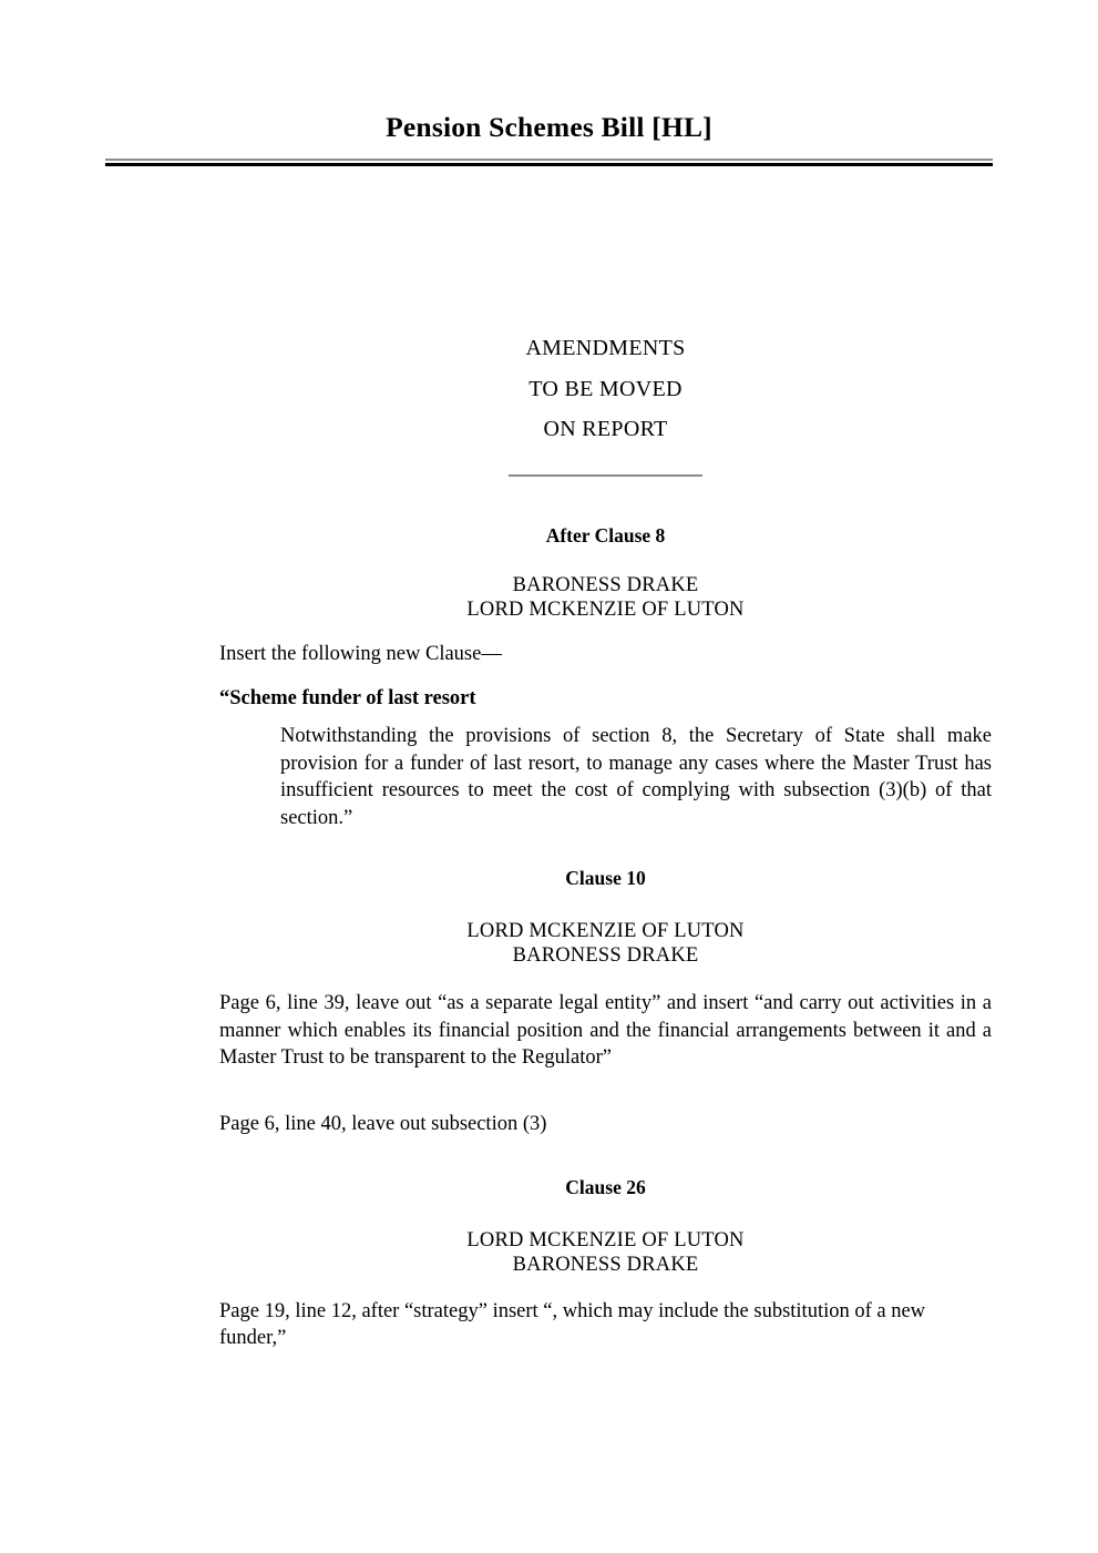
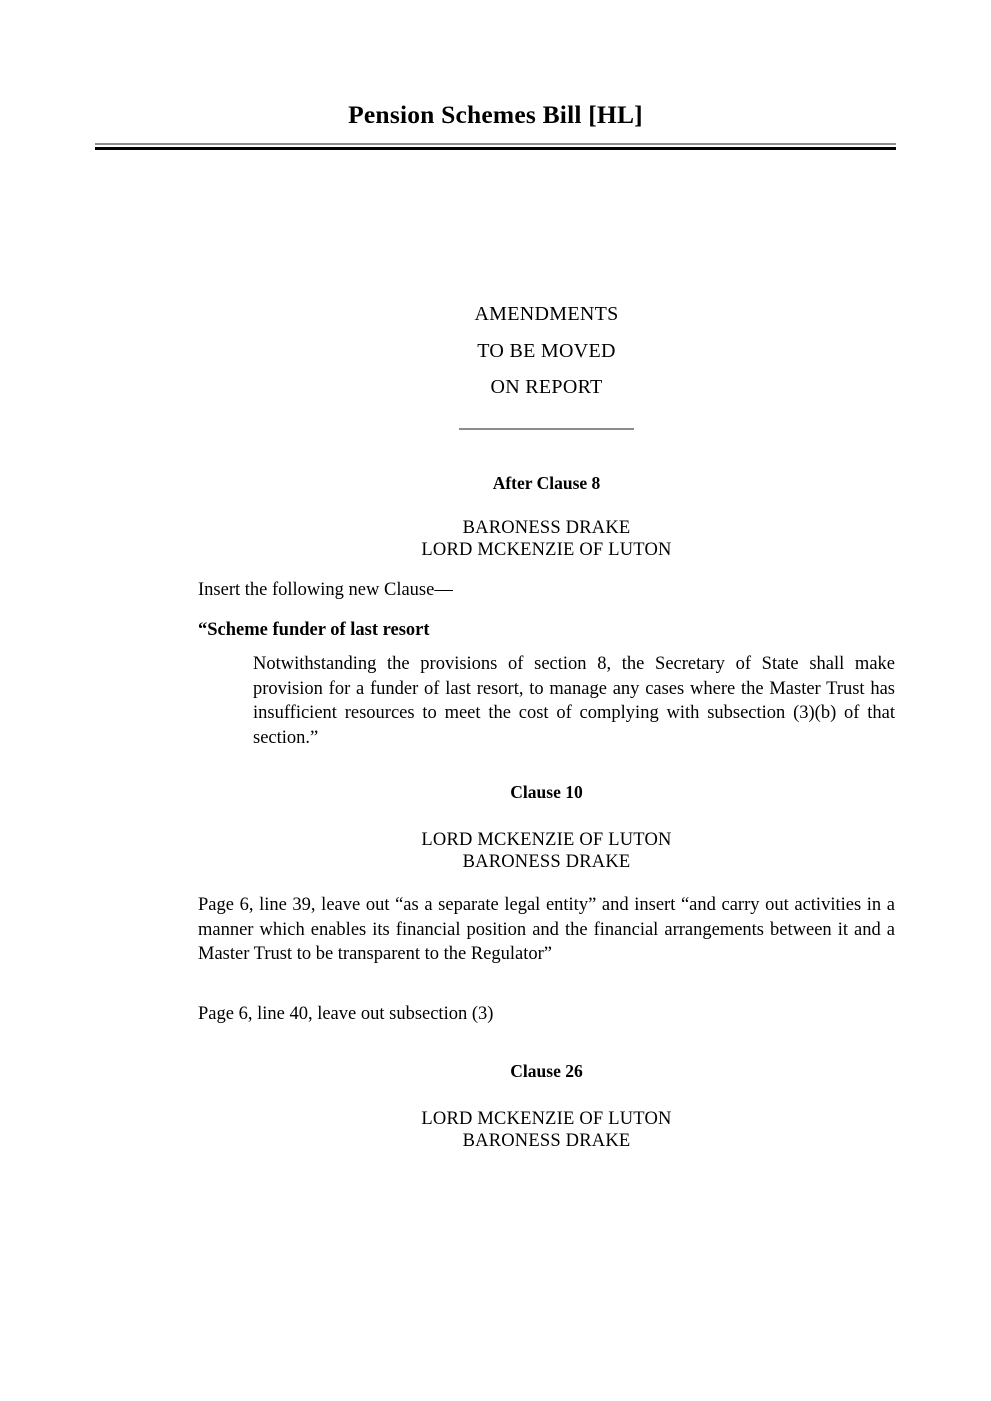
  Pension Schemes Bill [HL]
  AMENDMENTS
  TO BE MOVED
  ON REPORT
  After Clause 8
  BARONESS DRAKE
  LORD MCKENZIE OF LUTON
  Insert the following new Clause—
  “Scheme funder of last resort
  Notwithstanding the provisions of section 8, the Secretary of State shall make provision for a funder of last resort, to manage any cases where the Master Trust has insufficient resources to meet the cost of complying with subsection (3)(b) of that section.”
  Clause 10
  LORD MCKENZIE OF LUTON
  BARONESS DRAKE
  Page 6, line 39, leave out “as a separate legal entity” and insert “and carry out activities in a manner which enables its financial position and the financial arrangements between it and a Master Trust to be transparent to the Regulator”
  Page 6, line 40, leave out subsection (3)
  Clause 26
  LORD MCKENZIE OF LUTON
  BARONESS DRAKE
- Page 19, line 12, after “strategy” insert “, which may include the substitution of a new funder,”
